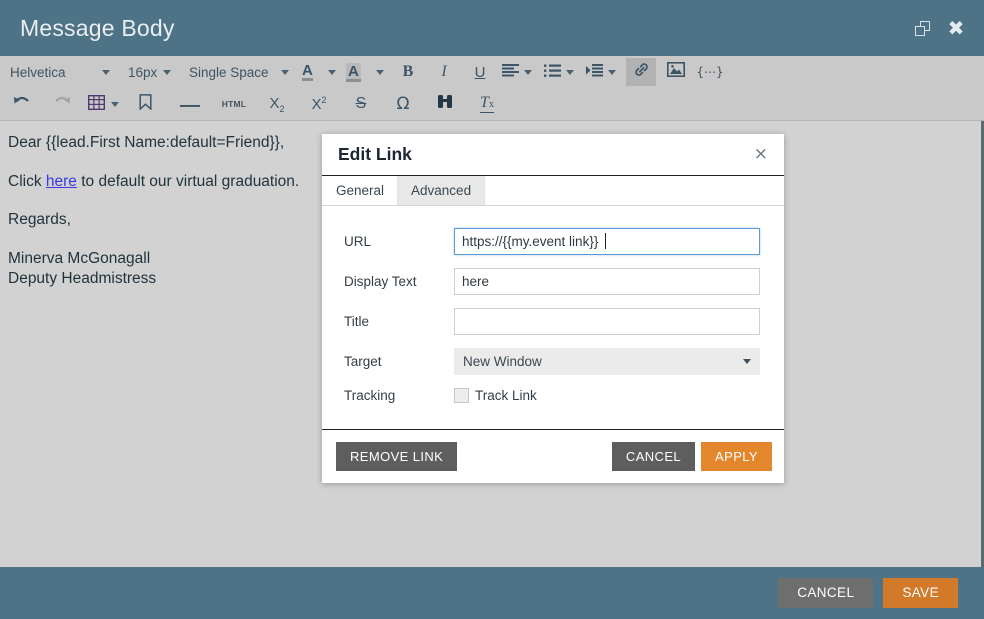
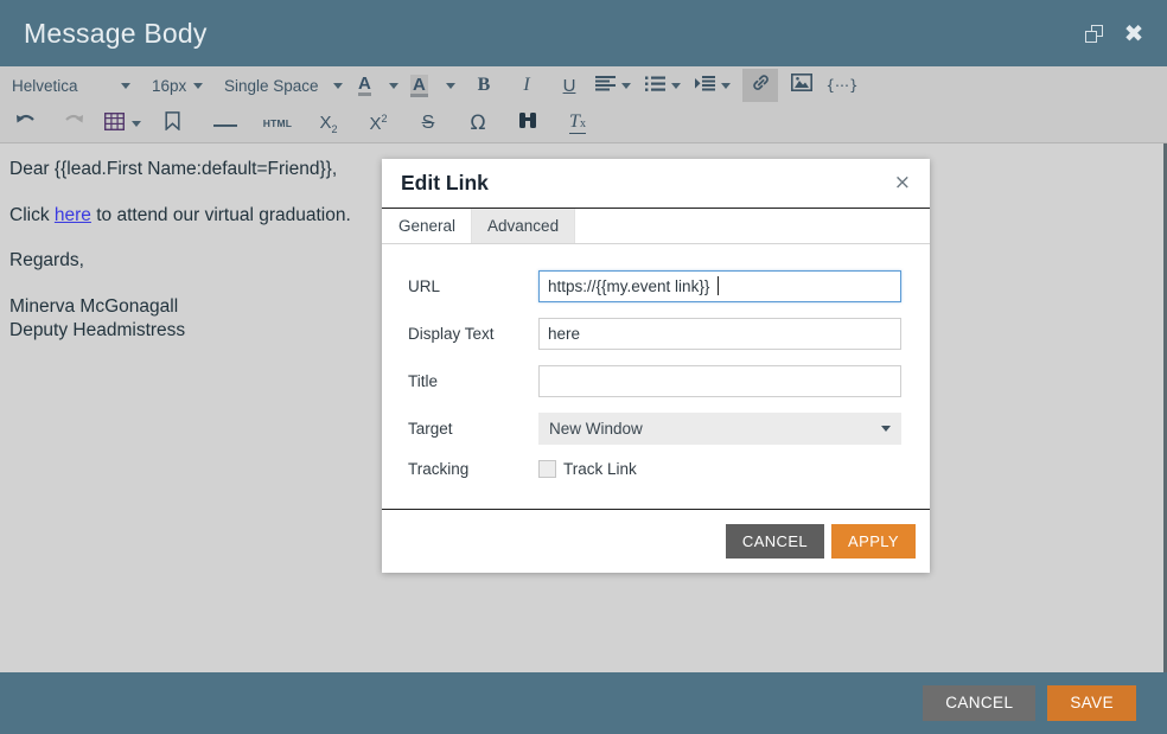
  Message Body
  ✖
  Helvetica
  16px
  Single Space
  A
  A
  B
  I
  U
  {⋯}
  HTML
  X2
  X2
  S
  Ω
  Tx
  Dear {{lead.First Name:default=Friend}},
- Click here to default our virtual graduation.
+ Click here to attend our virtual graduation.
  Regards,
  Minerva McGonagall
  Deputy Headmistress
  Edit Link
  ×
  General
  Advanced
  URL
  https://{{my.event link}}
  Display Text
  here
  Title
  Target
  New Window
  Tracking
  Track Link
- REMOVE LINK
  CANCEL
  APPLY
  CANCEL
  SAVE
